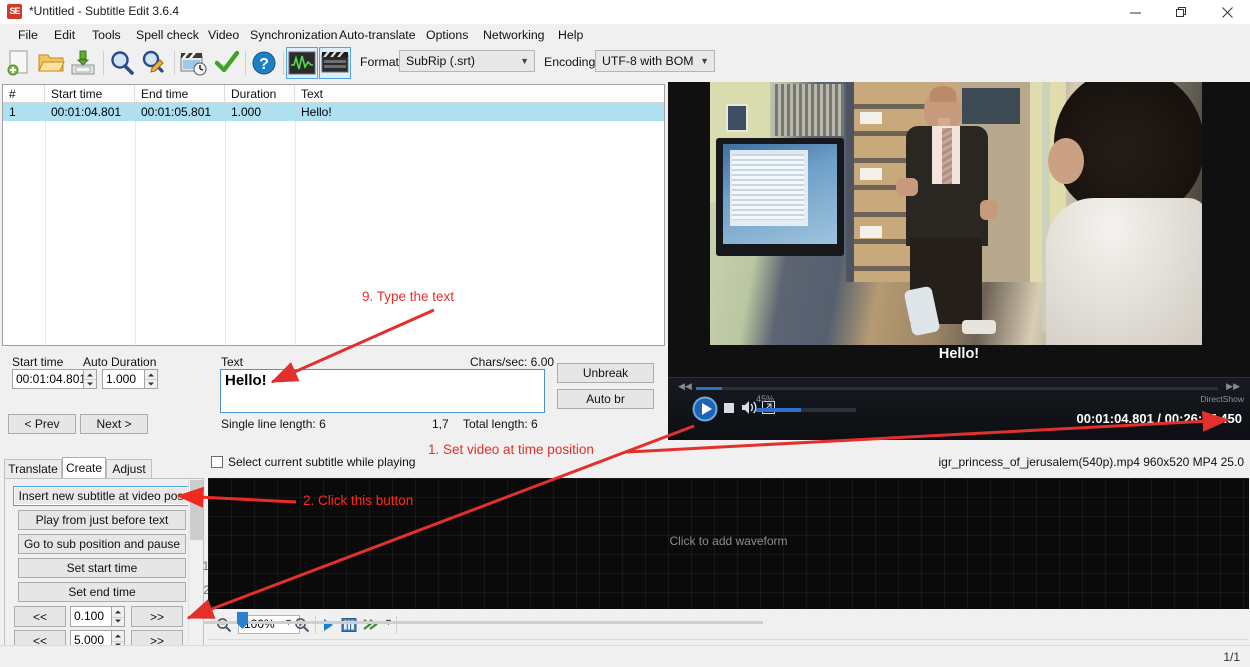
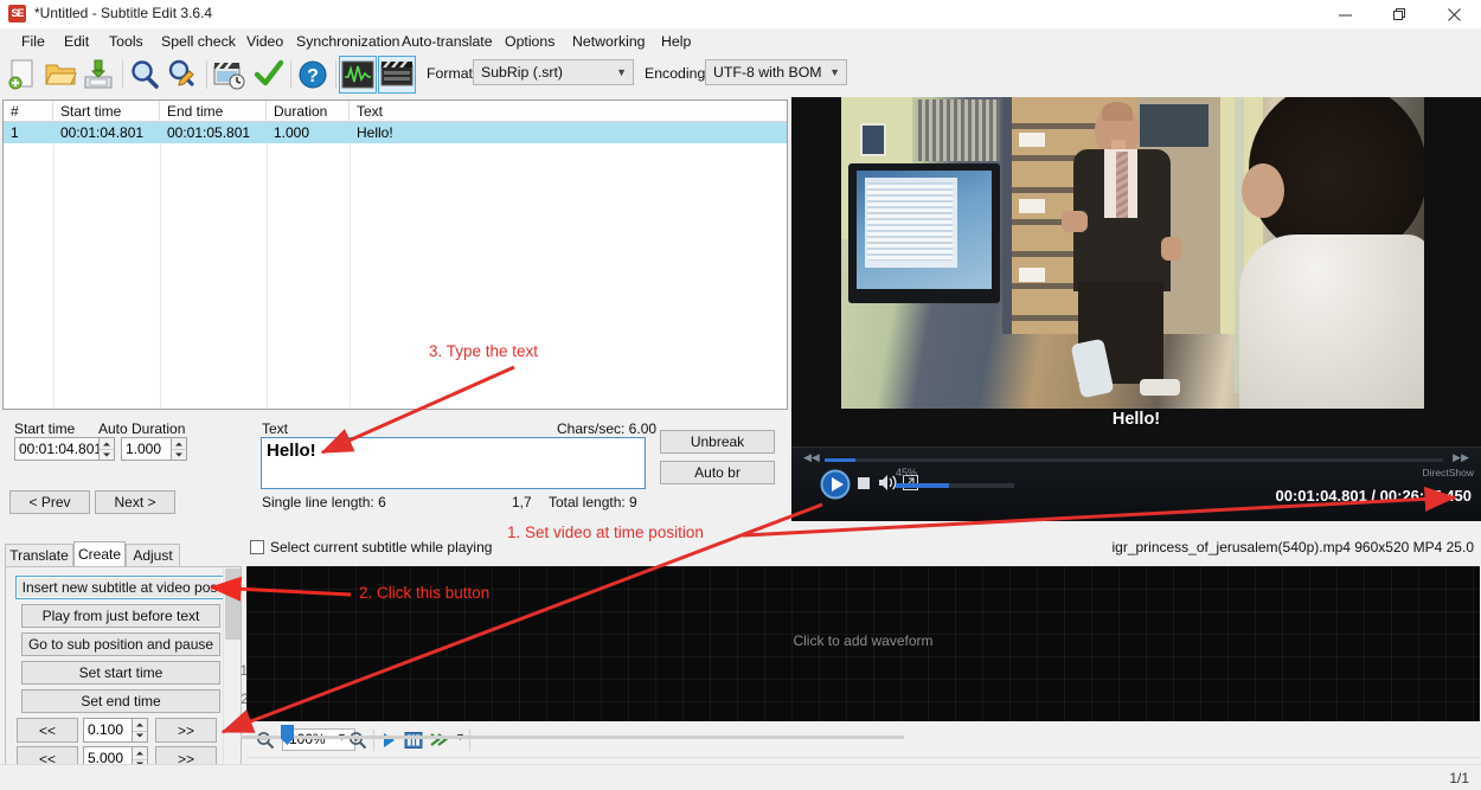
  SE
  *Untitled - Subtitle Edit 3.6.4
  File
  Edit
  Tools
  Spell check
  Video
  Synchronization
  Auto-translate
  Options
  Networking
  Help
  ?
  Format
  SubRip (.srt)
  ▼
  Encoding
  UTF-8 with BOM
  ▼
  #
  Start time
  End time
  Duration
  Text
  1
  00:01:04.801
  00:01:05.801
  1.000
  Hello!
  Start time
  00:01:04.80
  Auto Duration
  1.000
  < Prev
  Next >
  Text
  Chars/sec: 6.00
  Hello!
  Single line length: 6
  1,7
- Total length: 6
+ Total length: 9
  Unbreak
  Auto br
  Translate
  Create
  Adjust
  Insert new subtitle at video po
  Play from just before text
  Go to sub position and pause
  Set start time
  Set end time
  <<
  0.100
  >>
  <<
  5.000
  >>
  Hello!
  ◀◀
  ▶▶
  45%
  DirectShow
  00:01:04.801 / 00:26:25.450
  igr_princess_of_jerusalem(540p).mp4 960x520 MP4 25.0
  Select current subtitle while playing
  Click to add waveform
  00%
  1/1
- 9. Type the text
+ 3. Type the text
  1. Set video at time position
  2. Click this button
